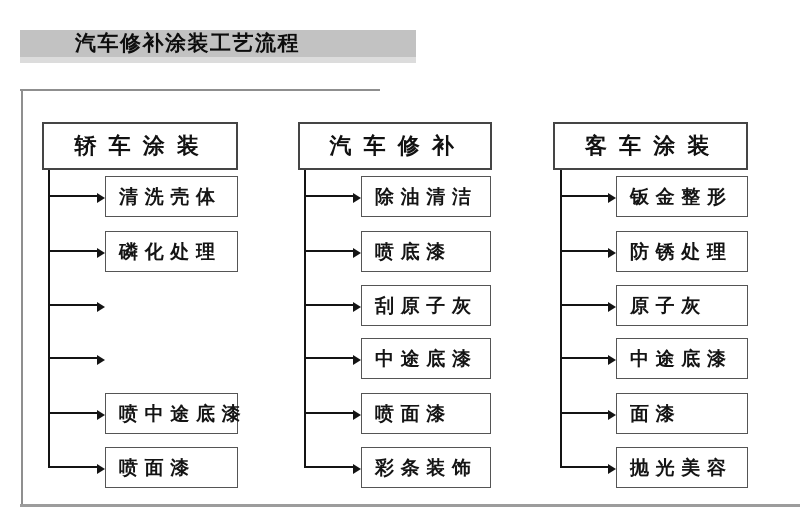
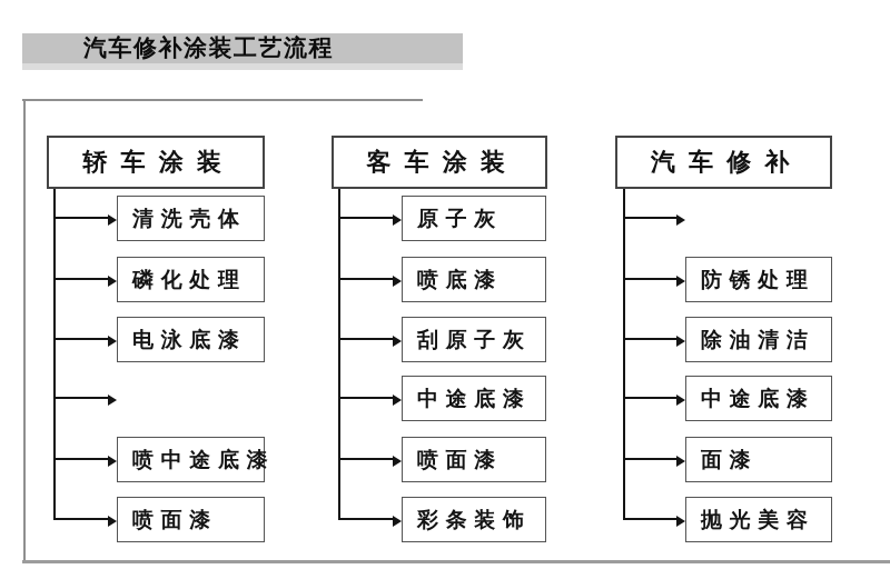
  汽车修补涂装工艺流程
  轿车涂装
  清洗壳体
  磷化处理
+ 电泳底漆
  喷中途底漆
  喷面漆
- 汽车修补
+ 客车涂装
- 除油清洁
+ 原子灰
  喷底漆
  刮原子灰
  中途底漆
  喷面漆
  彩条装饰
- 客车涂装
+ 汽车修补
- 钣金整形
  防锈处理
- 原子灰
+ 除油清洁
  中途底漆
  面漆
  抛光美容
